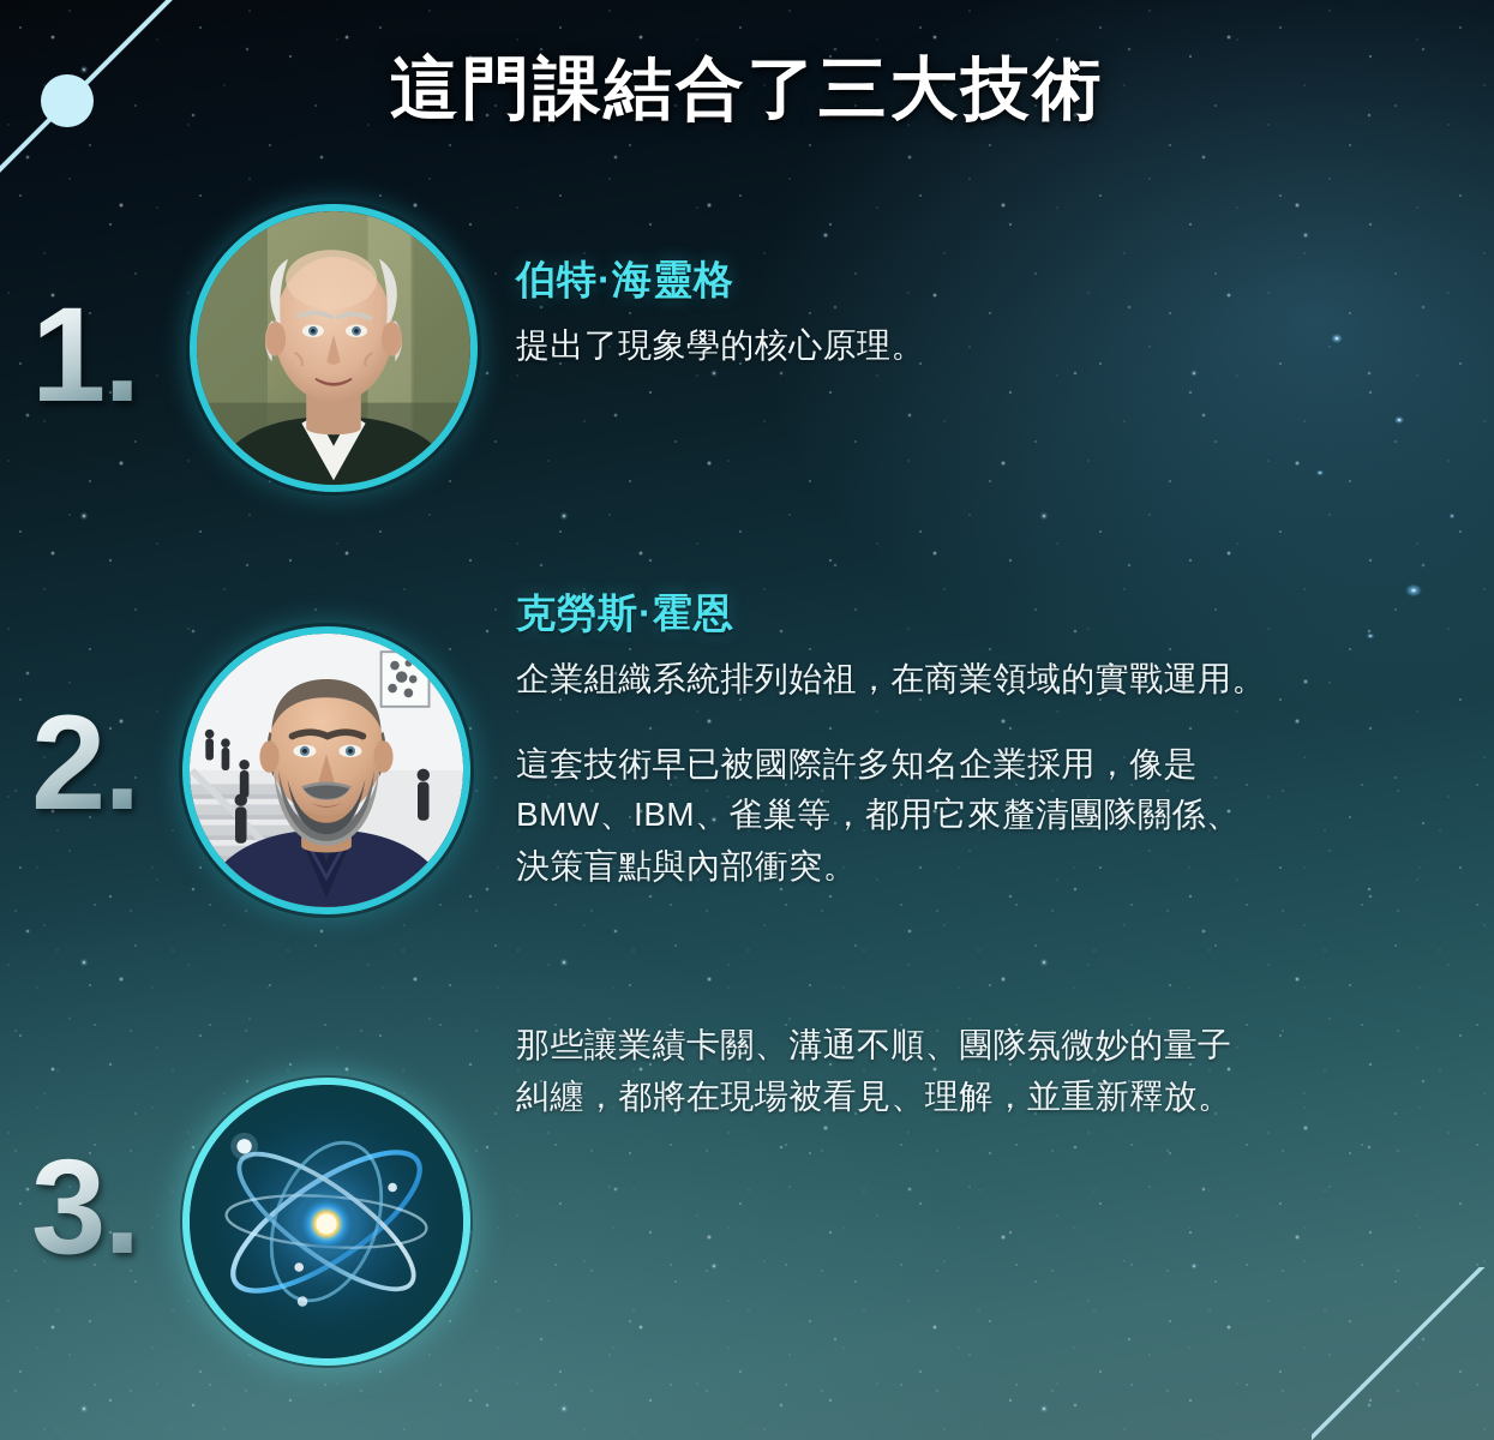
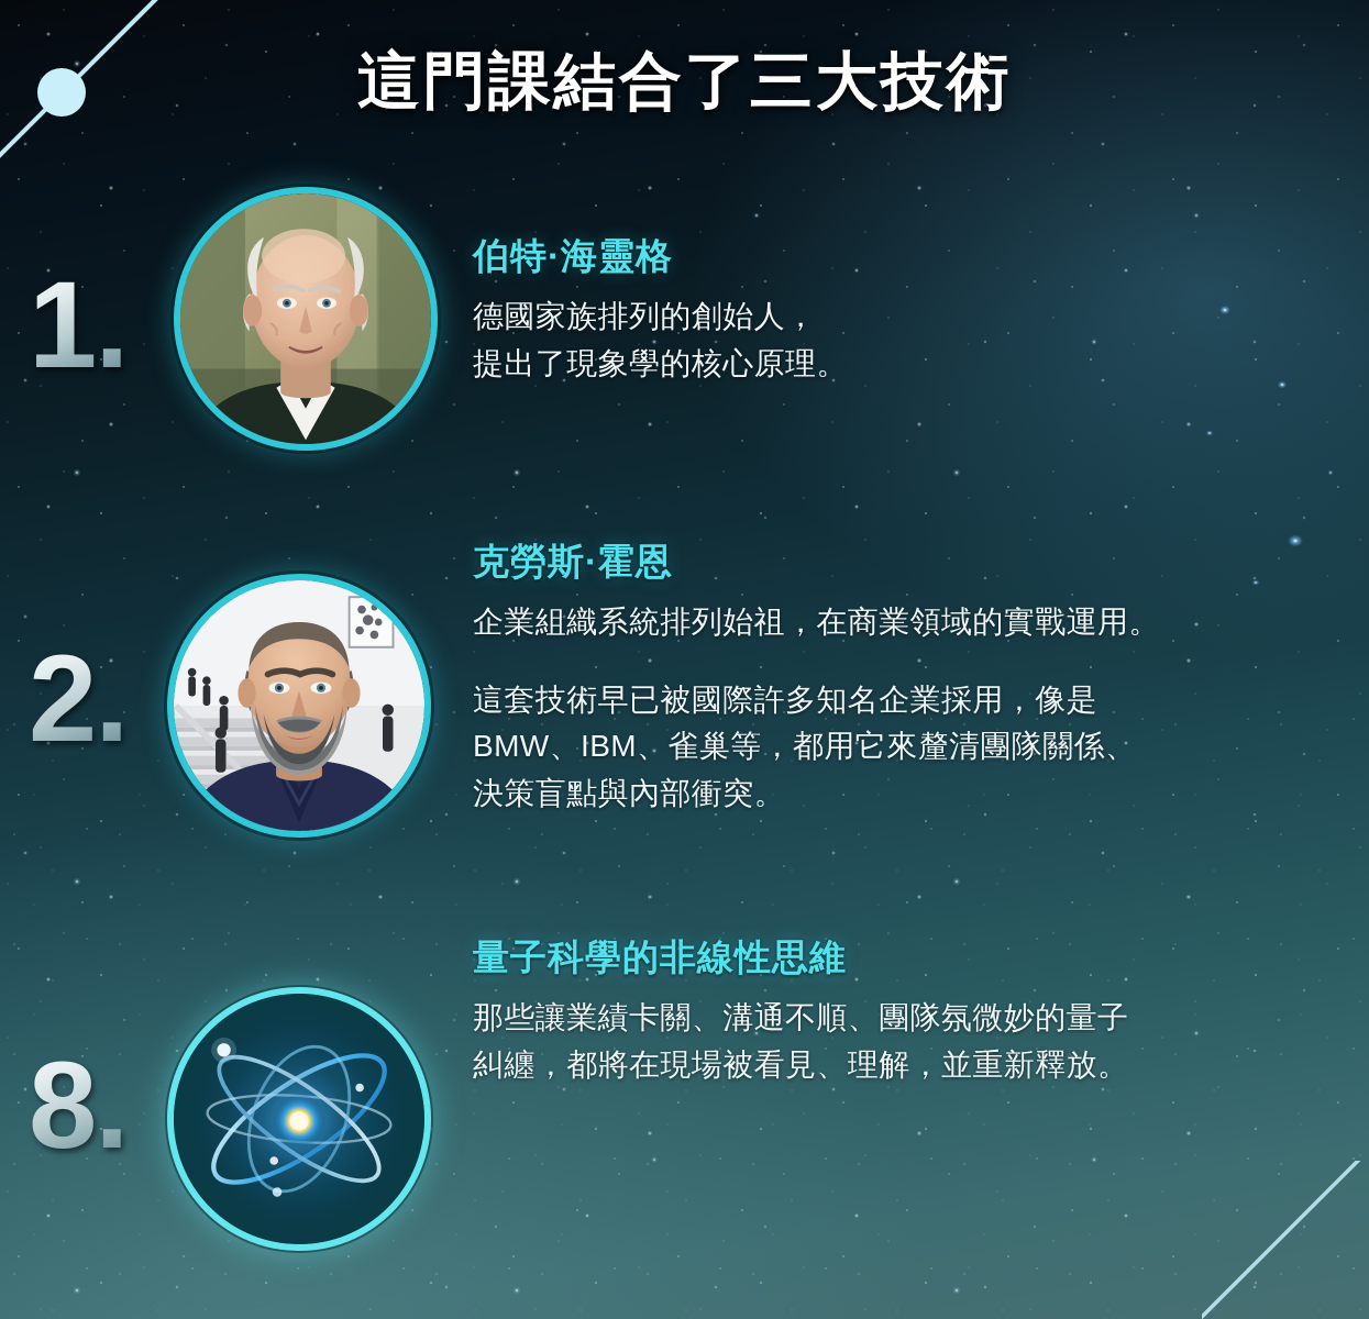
  這門課結合了三大技術
  1.
  伯特·海靈格
+ 德國家族排列的創始人，
  提出了現象學的核心原理。
  2.
  克勞斯·霍恩
  企業組織系統排列始祖，在商業領域的實戰運用。
  這套技術早已被國際許多知名企業採用，像是
  BMW、IBM、雀巢等，都用它來釐清團隊關係、
  決策盲點與內部衝突。
- 3.
+ 8.
+ 量子科學的非線性思維
  那些讓業績卡關、溝通不順、團隊氛微妙的量子
  糾纏，都將在現場被看見、理解，並重新釋放。
